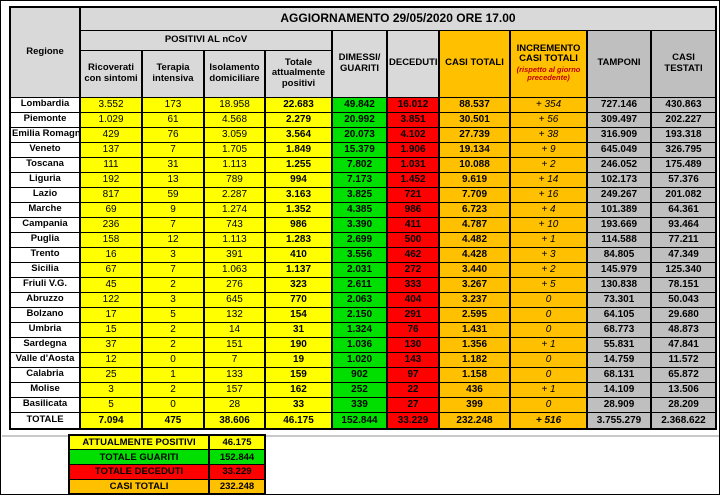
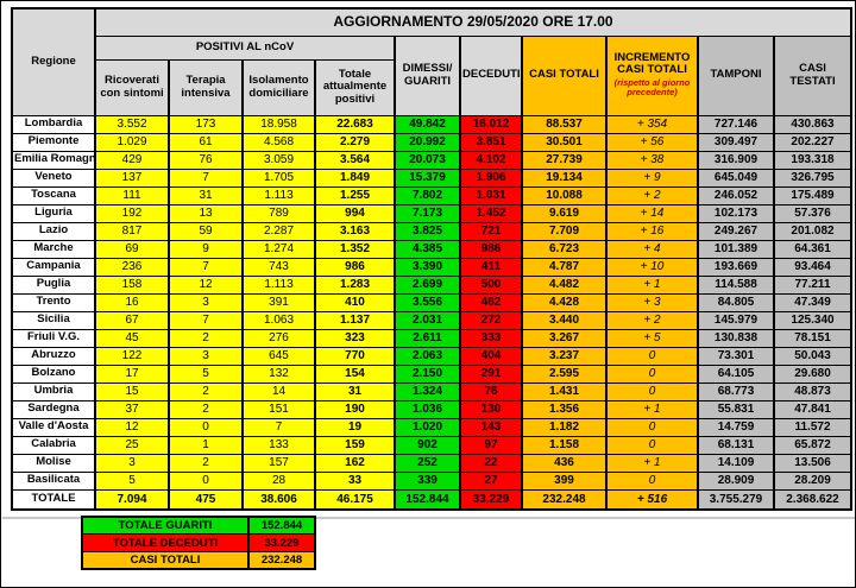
  Regione	AGGIORNAMENTO 29/05/2020 ORE 17.00
  POSITIVI AL nCoV	DIMESSI/ GUARITI	DECEDUTI	CASI TOTALI	INCREMENTO CASI TOTALI (rispetto al giorno precedente)	TAMPONI	CASI TESTATI
  Ricoverati con sintomi	Terapia intensiva	Isolamento domiciliare	Totale attualmente positivi
  Lombardia	3.552	173	18.958	22.683	49.842	16.012	88.537	+ 354	727.146	430.863
  Piemonte	1.029	61	4.568	2.279	20.992	3.851	30.501	+ 56	309.497	202.227
  Emilia Romagn	429	76	3.059	3.564	20.073	4.102	27.739	+ 38	316.909	193.318
  Veneto	137	7	1.705	1.849	15.379	1.906	19.134	+ 9	645.049	326.795
  Toscana	111	31	1.113	1.255	7.802	1.031	10.088	+ 2	246.052	175.489
  Liguria	192	13	789	994	7.173	1.452	9.619	+ 14	102.173	57.376
  Lazio	817	59	2.287	3.163	3.825	721	7.709	+ 16	249.267	201.082
  Marche	69	9	1.274	1.352	4.385	986	6.723	+ 4	101.389	64.361
  Campania	236	7	743	986	3.390	411	4.787	+ 10	193.669	93.464
  Puglia	158	12	1.113	1.283	2.699	500	4.482	+ 1	114.588	77.211
  Trento	16	3	391	410	3.556	462	4.428	+ 3	84.805	47.349
  Sicilia	67	7	1.063	1.137	2.031	272	3.440	+ 2	145.979	125.340
  Friuli V.G.	45	2	276	323	2.611	333	3.267	+ 5	130.838	78.151
  Abruzzo	122	3	645	770	2.063	404	3.237	0	73.301	50.043
  Bolzano	17	5	132	154	2.150	291	2.595	0	64.105	29.680
  Umbria	15	2	14	31	1.324	76	1.431	0	68.773	48.873
  Sardegna	37	2	151	190	1.036	130	1.356	+ 1	55.831	47.841
  Valle d'Aosta	12	0	7	19	1.020	143	1.182	0	14.759	11.572
  Calabria	25	1	133	159	902	97	1.158	0	68.131	65.872
  Molise	3	2	157	162	252	22	436	+ 1	14.109	13.506
  Basilicata	5	0	28	33	339	27	399	0	28.909	28.209
  TOTALE	7.094	475	38.606	46.175	152.844	33.229	232.248	+ 516	3.755.279	2.368.622
- ATTUALMENTE POSITIVI	46.175
  TOTALE GUARITI	152.844
  TOTALE DECEDUTI	33.229
  CASI TOTALI	232.248
